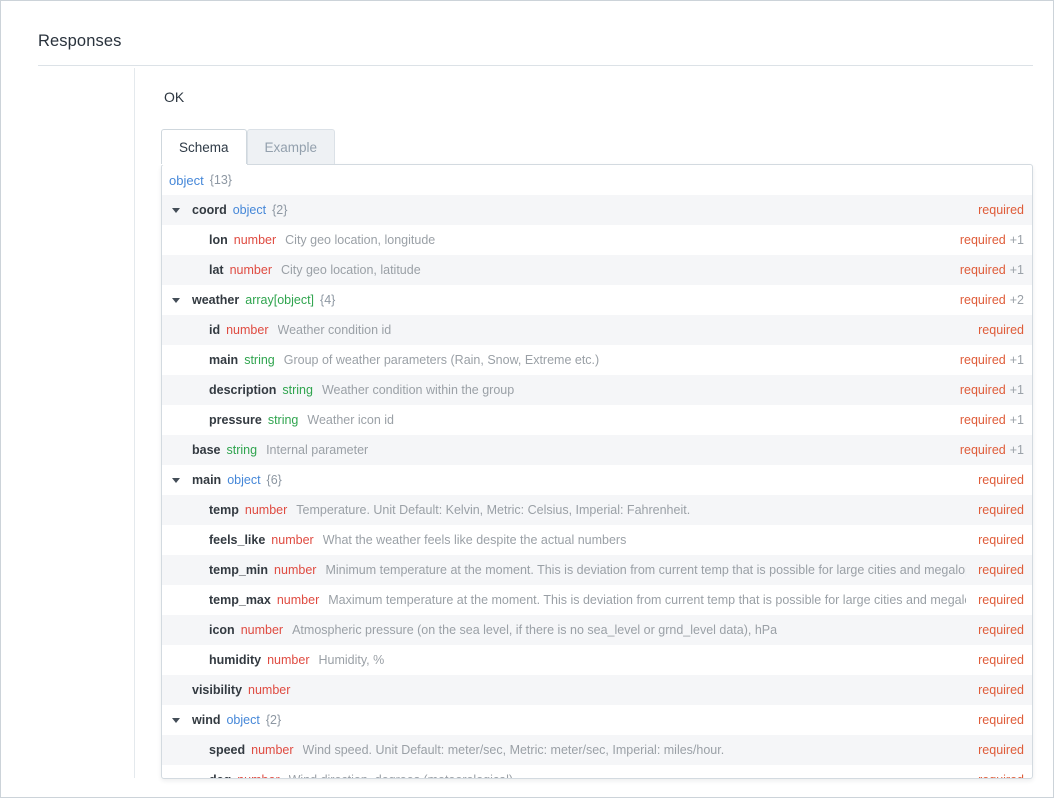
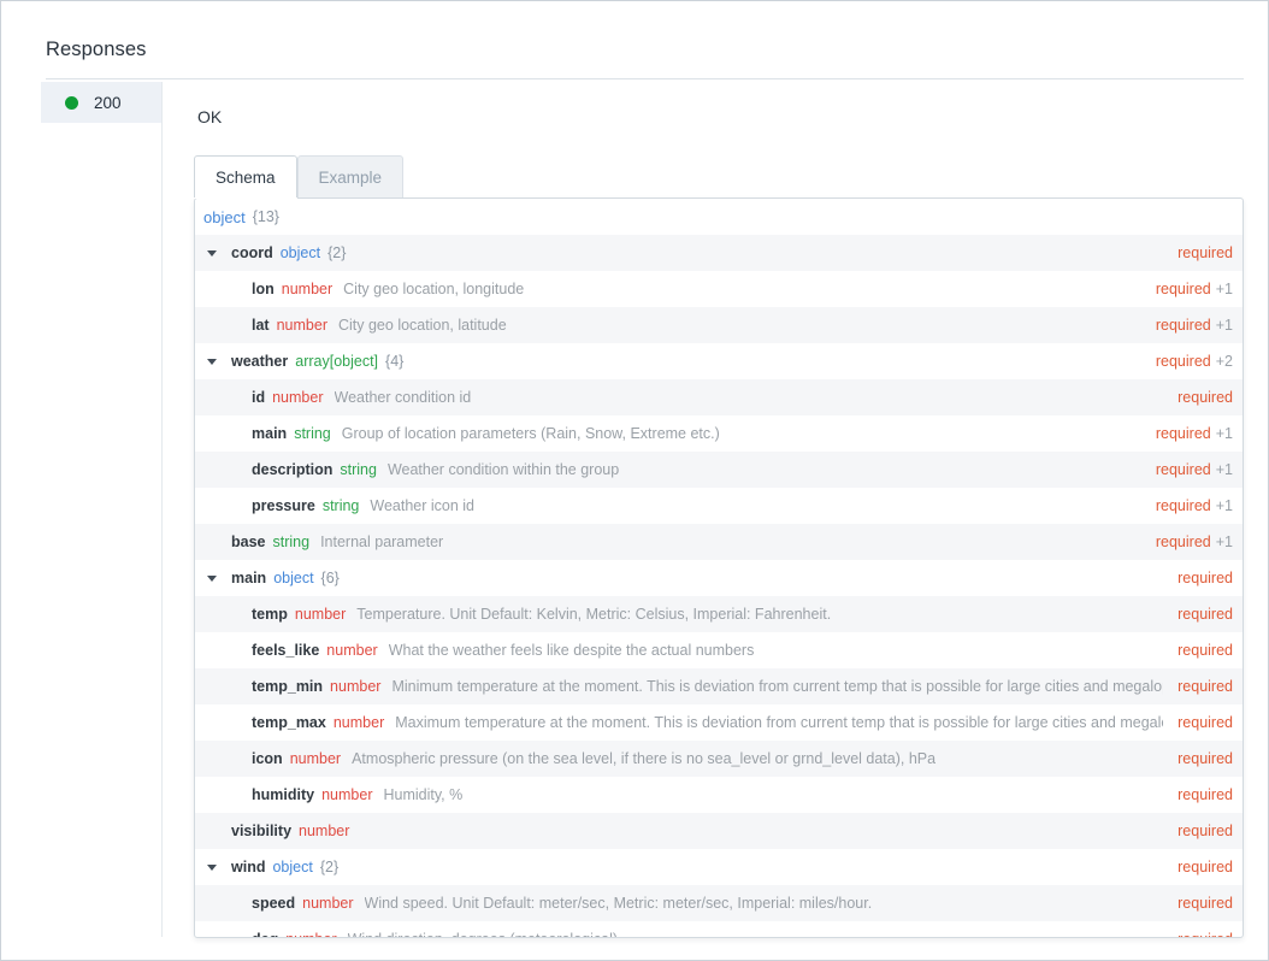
  Responses
+ 200
  OK
  Schema
  Example
  object
  {13}
  coord
  object
  {2}
  required
  lon
  number
  City geo location, longitude
  required
  +1
  lat
  number
  City geo location, latitude
  required
  +1
  weather
  array[object]
  {4}
  required
  +2
  id
  number
  Weather condition id
  required
  main
  string
- Group of weather parameters (Rain, Snow, Extreme etc.)
+ Group of location parameters (Rain, Snow, Extreme etc.)
  required
  +1
  description
  string
  Weather condition within the group
  required
  +1
  pressure
  string
  Weather icon id
  required
  +1
  base
  string
  Internal parameter
  required
  +1
  main
  object
  {6}
  required
  temp
  number
  Temperature. Unit Default: Kelvin, Metric: Celsius, Imperial: Fahrenheit.
  required
  feels_like
  number
  What the weather feels like despite the actual numbers
  required
  temp_min
  number
  Minimum temperature at the moment. This is deviation from current temp that is possible for large cities and megalo
  required
  temp_max
  number
  Maximum temperature at the moment. This is deviation from current temp that is possible for large cities and megal
  required
  icon
  number
  Atmospheric pressure (on the sea level, if there is no sea_level or grnd_level data), hPa
  required
  humidity
  number
  Humidity, %
  required
  visibility
  number
  required
  wind
  object
  {2}
  required
  speed
  number
  Wind speed. Unit Default: meter/sec, Metric: meter/sec, Imperial: miles/hour.
  required
